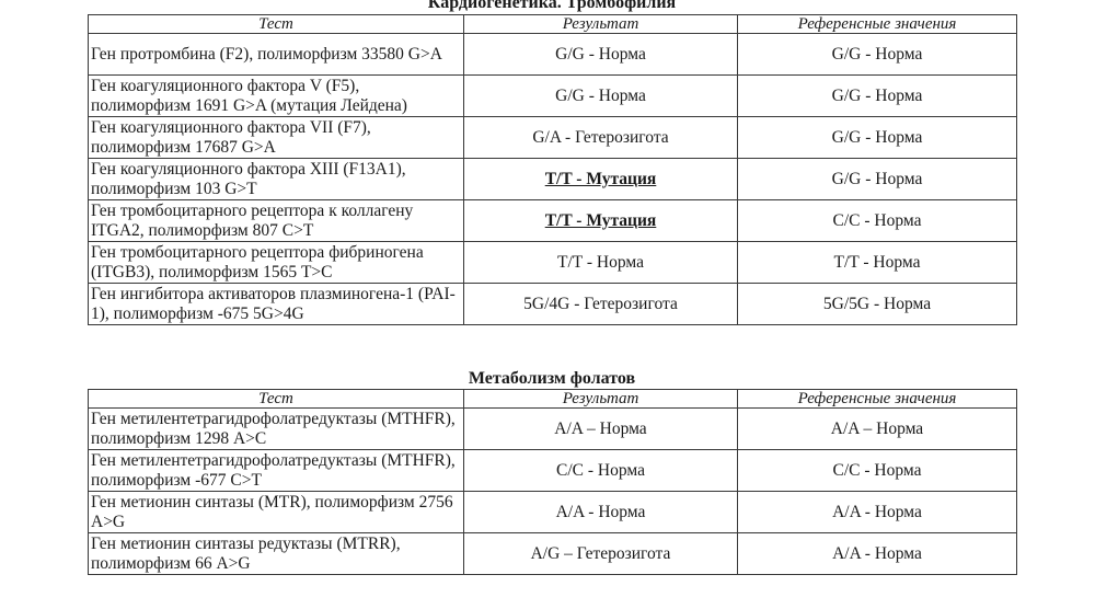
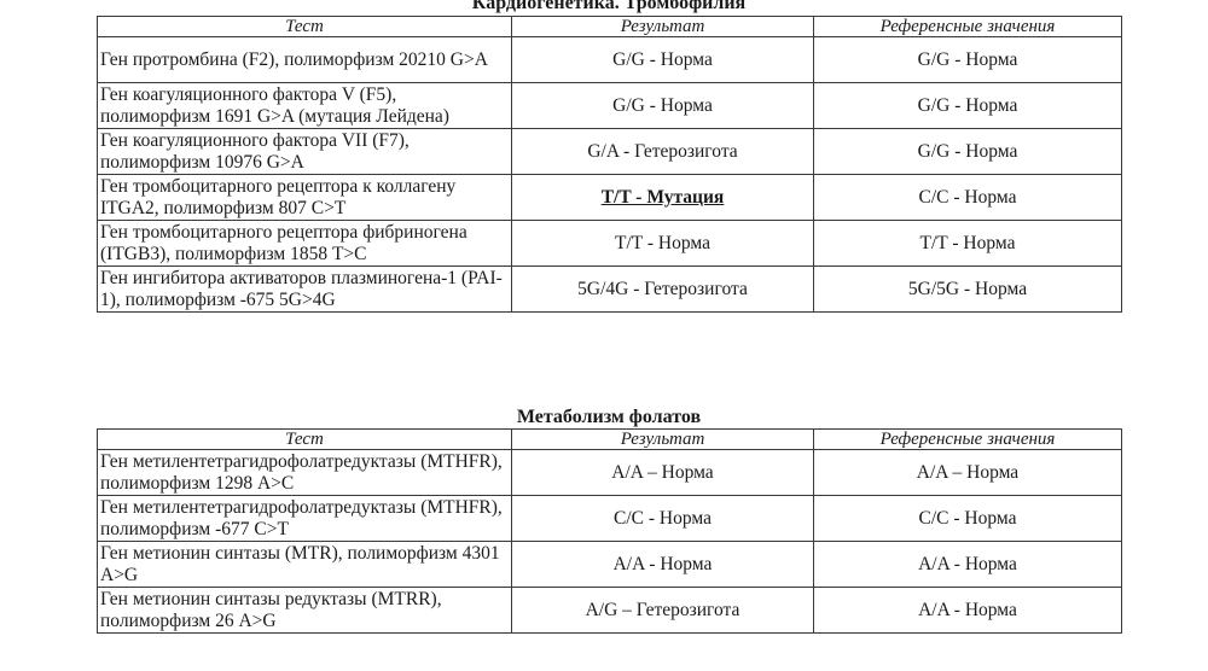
  Кардиогенетика. Тромбофилия
  Тест	Результат	Референсные значения
- Ген протромбина (F2), полиморфизм 33580 G>A	G/G - Норма	G/G - Норма
+ Ген протромбина (F2), полиморфизм 20210 G>A	G/G - Норма	G/G - Норма
  Ген коагуляционного фактора V (F5), полиморфизм 1691 G>A (мутация Лейдена)	G/G - Норма	G/G - Норма
- Ген коагуляционного фактора VII (F7), полиморфизм 17687 G>A	G/A - Гетерозигота	G/G - Норма
+ Ген коагуляционного фактора VII (F7), полиморфизм 10976 G>A	G/A - Гетерозигота	G/G - Норма
- Ген коагуляционного фактора XIII (F13A1), полиморфизм 103 G>T	T/T - Мутация	G/G - Норма
  Ген тромбоцитарного рецептора к коллагену ITGA2, полиморфизм 807 C>T	T/T - Мутация	C/C - Норма
- Ген тромбоцитарного рецептора фибриногена (ITGB3), полиморфизм 1565 T>C	T/T - Норма	T/T - Норма
+ Ген тромбоцитарного рецептора фибриногена (ITGB3), полиморфизм 1858 T>C	T/T - Норма	T/T - Норма
  Ген ингибитора активаторов плазминогена-1 (PAI-1), полиморфизм -675 5G>4G	5G/4G - Гетерозигота	5G/5G - Норма
  Метаболизм фолатов
  Тест	Результат	Референсные значения
  Ген метилентетрагидрофолатредуктазы (MTHFR), полиморфизм 1298 A>C	A/A – Норма	A/A – Норма
  Ген метилентетрагидрофолатредуктазы (MTHFR), полиморфизм -677 C>T	C/C - Норма	C/C - Норма
- Ген метионин синтазы (MTR), полиморфизм 2756 A>G	A/A - Норма	A/A - Норма
+ Ген метионин синтазы (MTR), полиморфизм 4301 A>G	A/A - Норма	A/A - Норма
- Ген метионин синтазы редуктазы (MTRR), полиморфизм 66 A>G	A/G – Гетерозигота	A/A - Норма
+ Ген метионин синтазы редуктазы (MTRR), полиморфизм 26 A>G	A/G – Гетерозигота	A/A - Норма
